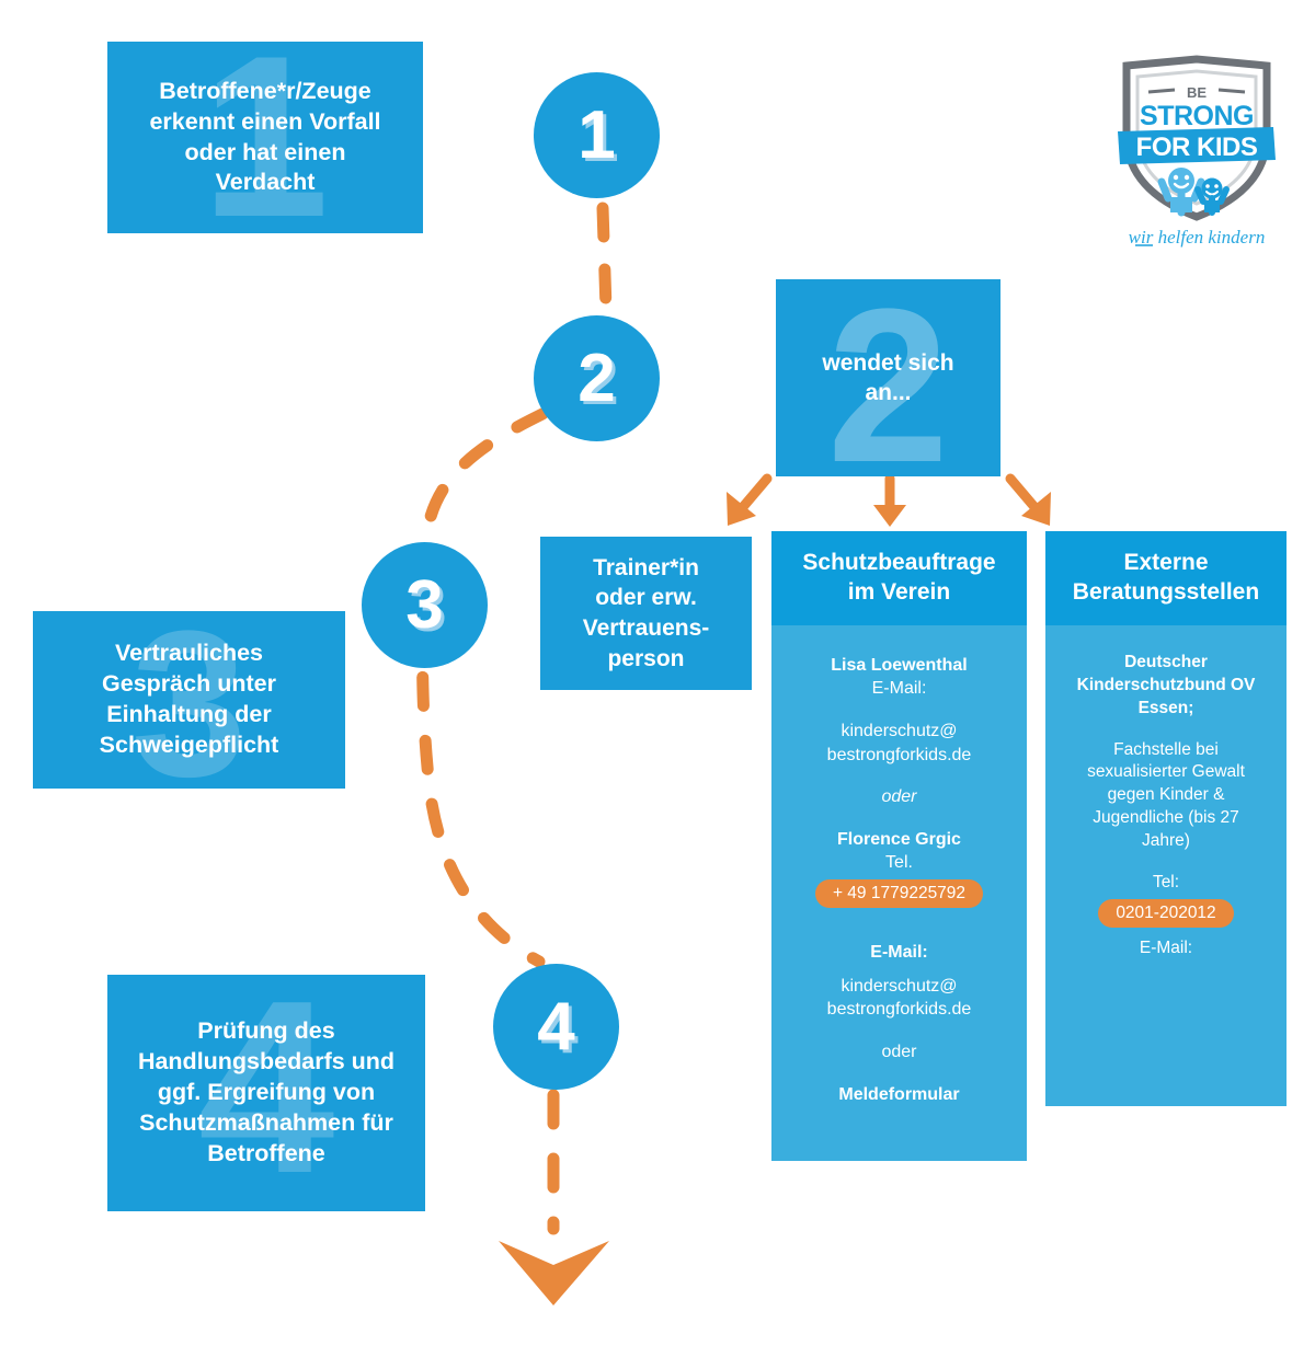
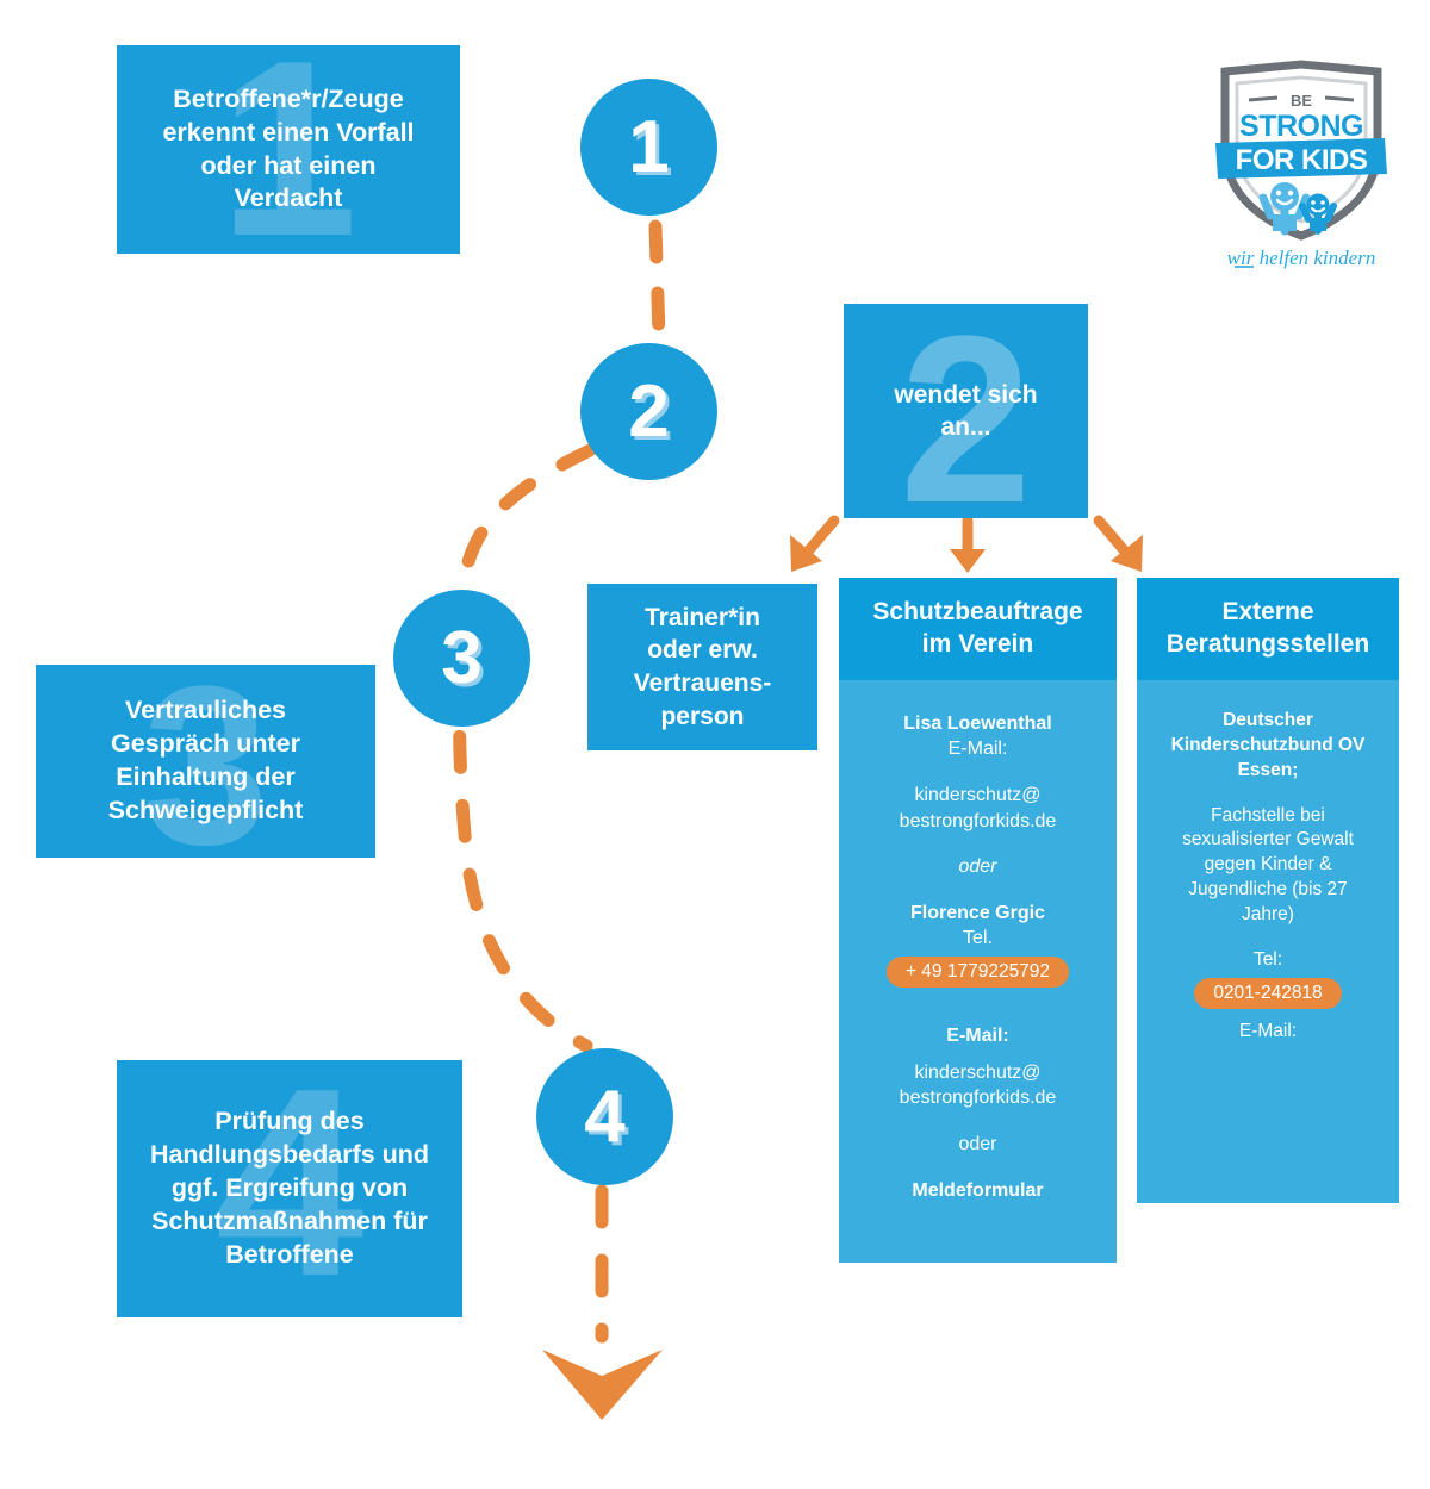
  1
  Betroffene*r/Zeuge
  erkennt einen Vorfall
  oder hat einen
  Verdacht
  3
  Vertrauliches
  Gespräch unter
  Einhaltung der
  Schweigepflicht
  4
  Prüfung des
  Handlungsbedarfs und
  ggf. Ergreifung von
  Schutzmaßnahmen für
  Betroffene
  2
  wendet sich
  an...
  Trainer*in
  oder erw.
  Vertrauens-
  person
  1
  2
  3
  4
  Schutzbeauftrage
  im Verein
  Lisa Loewenthal
  E-Mail:
  kinderschutz@
  bestrongforkids.de
  oder
  Florence Grgic
  Tel.
  + 49 1779225792
  E-Mail:
  kinderschutz@
  bestrongforkids.de
  oder
  Meldeformular
  Externe
  Beratungsstellen
  Deutscher
  Kinderschutzbund OV
  Essen;
  Fachstelle bei
  sexualisierter Gewalt
  gegen Kinder &
  Jugendliche (bis 27
  Jahre)
  Tel:
- 0201-202012
+ 0201-242818
  E-Mail:
  BE
  STRONG
  FOR KIDS
  wir helfen kindern
